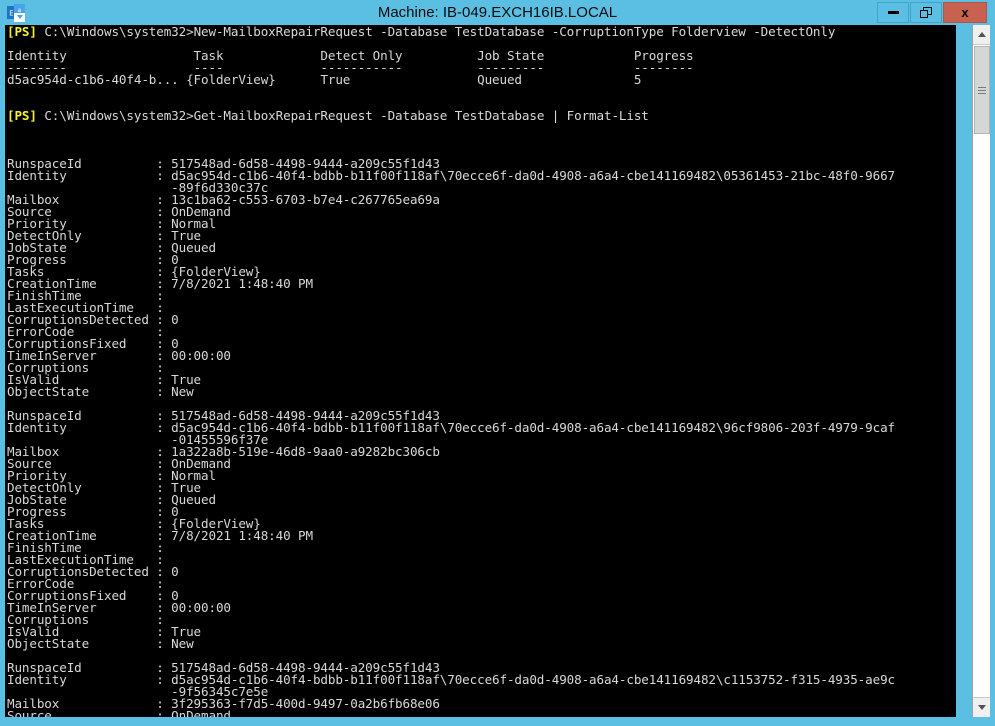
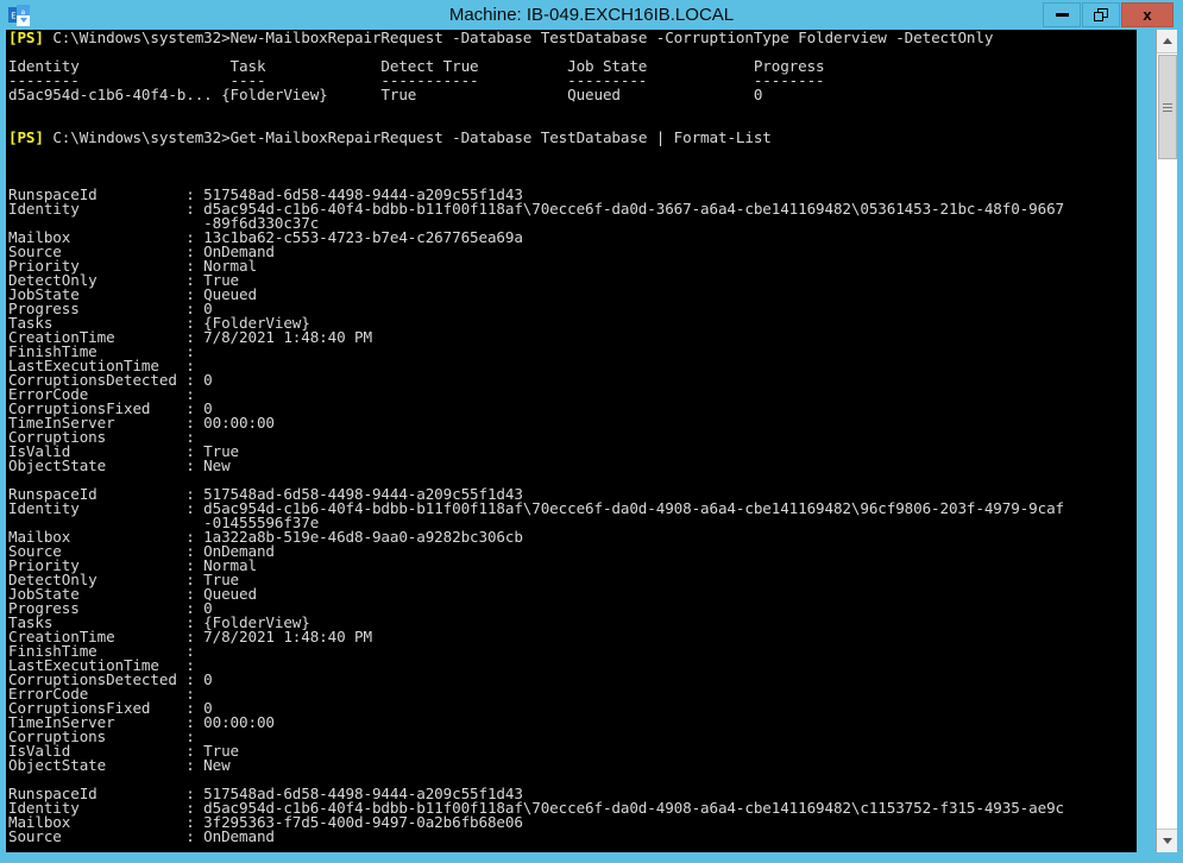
  E
  Machine: IB-049.EXCH16IB.LOCAL
  x
  [PS] C:\Windows\system32>New-MailboxRepairRequest -Database TestDatabase -CorruptionType Folderview -DetectOnly
- Identity Task Detect Only Job State Progress
+ Identity Task Detect True Job State Progress
  -------- ---- ----------- --------- --------
- d5ac954d-c1b6-40f4-b... {FolderView} True Queued 5
+ d5ac954d-c1b6-40f4-b... {FolderView} True Queued 0
  [PS] C:\Windows\system32>Get-MailboxRepairRequest -Database TestDatabase | Format-List
  RunspaceId : 517548ad-6d58-4498-9444-a209c55f1d43
- Identity : d5ac954d-c1b6-40f4-bdbb-b11f00f118af\70ecce6f-da0d-4908-a6a4-cbe141169482\05361453-21bc-48f0-9667
+ Identity : d5ac954d-c1b6-40f4-bdbb-b11f00f118af\70ecce6f-da0d-3667-a6a4-cbe141169482\05361453-21bc-48f0-9667
  -89f6d330c37c
- Mailbox : 13c1ba62-c553-6703-b7e4-c267765ea69a
+ Mailbox : 13c1ba62-c553-4723-b7e4-c267765ea69a
  Source : OnDemand
  Priority : Normal
  DetectOnly : True
  JobState : Queued
  Progress : 0
  Tasks : {FolderView}
  CreationTime : 7/8/2021 1:48:40 PM
  FinishTime :
  LastExecutionTime :
  CorruptionsDetected : 0
  ErrorCode :
  CorruptionsFixed : 0
  TimeInServer : 00:00:00
  Corruptions :
  IsValid : True
  ObjectState : New
  RunspaceId : 517548ad-6d58-4498-9444-a209c55f1d43
  Identity : d5ac954d-c1b6-40f4-bdbb-b11f00f118af\70ecce6f-da0d-4908-a6a4-cbe141169482\96cf9806-203f-4979-9caf
  -01455596f37e
  Mailbox : 1a322a8b-519e-46d8-9aa0-a9282bc306cb
  Source : OnDemand
  Priority : Normal
  DetectOnly : True
  JobState : Queued
  Progress : 0
  Tasks : {FolderView}
  CreationTime : 7/8/2021 1:48:40 PM
  FinishTime :
  LastExecutionTime :
  CorruptionsDetected : 0
  ErrorCode :
  CorruptionsFixed : 0
  TimeInServer : 00:00:00
  Corruptions :
  IsValid : True
  ObjectState : New
  RunspaceId : 517548ad-6d58-4498-9444-a209c55f1d43
  Identity : d5ac954d-c1b6-40f4-bdbb-b11f00f118af\70ecce6f-da0d-4908-a6a4-cbe141169482\c1153752-f315-4935-ae9c
- -9f56345c7e5e
  Mailbox : 3f295363-f7d5-400d-9497-0a2b6fb68e06
  Source : OnDemand
